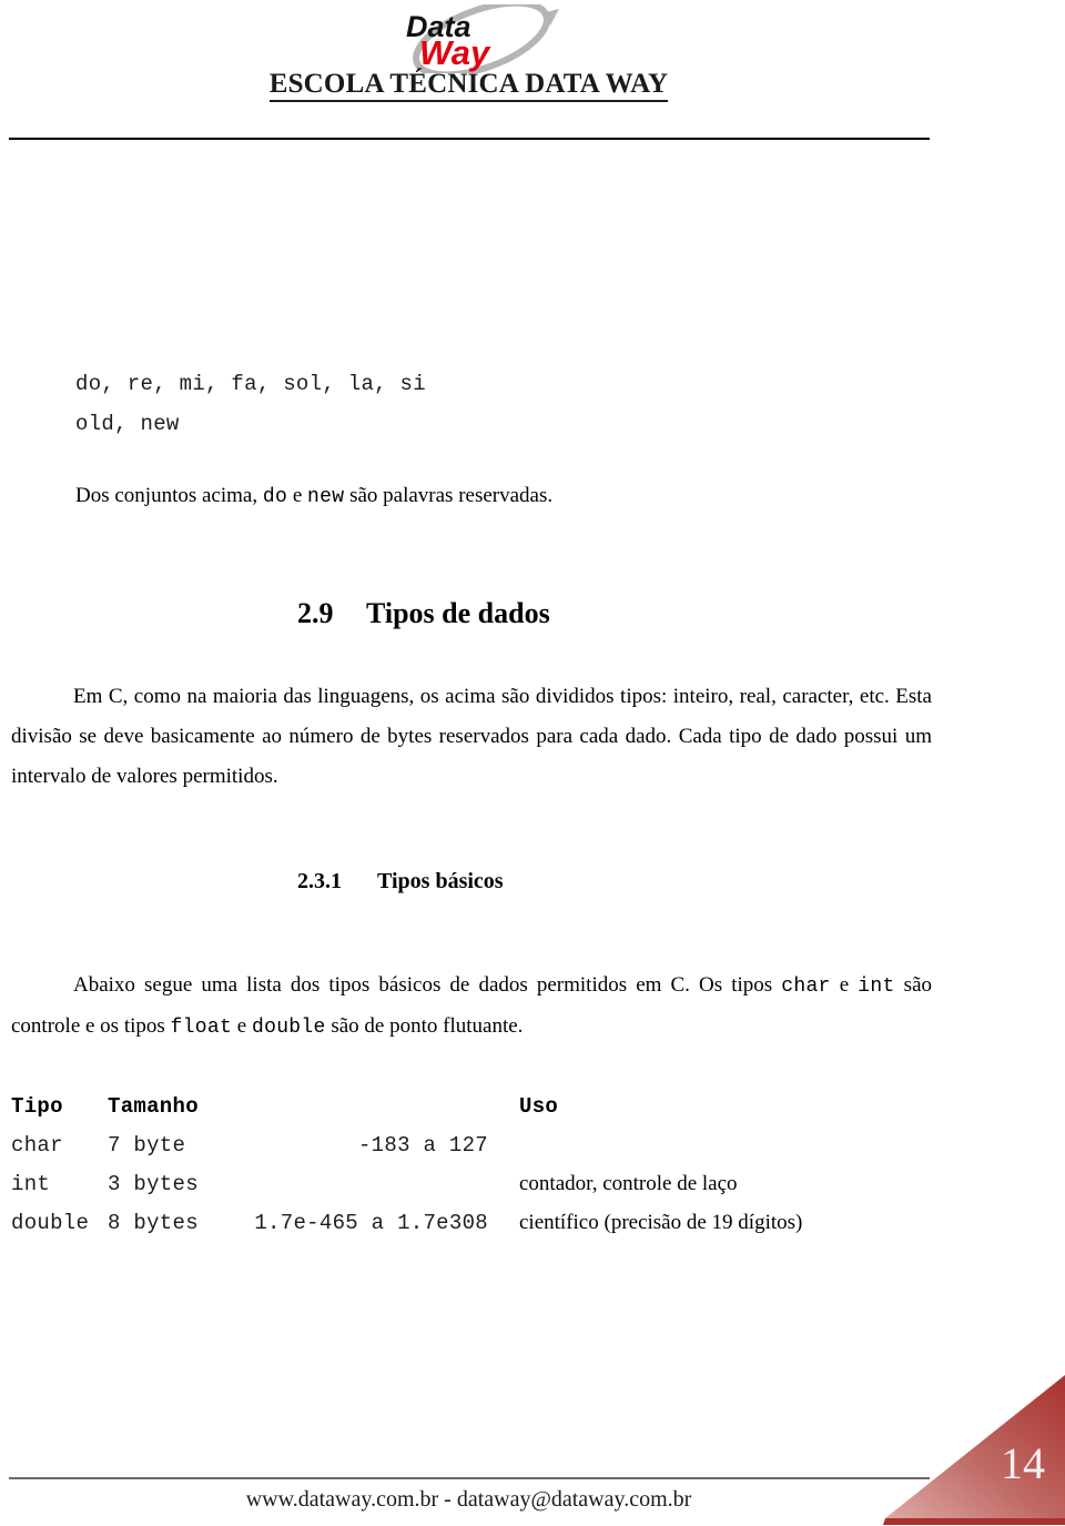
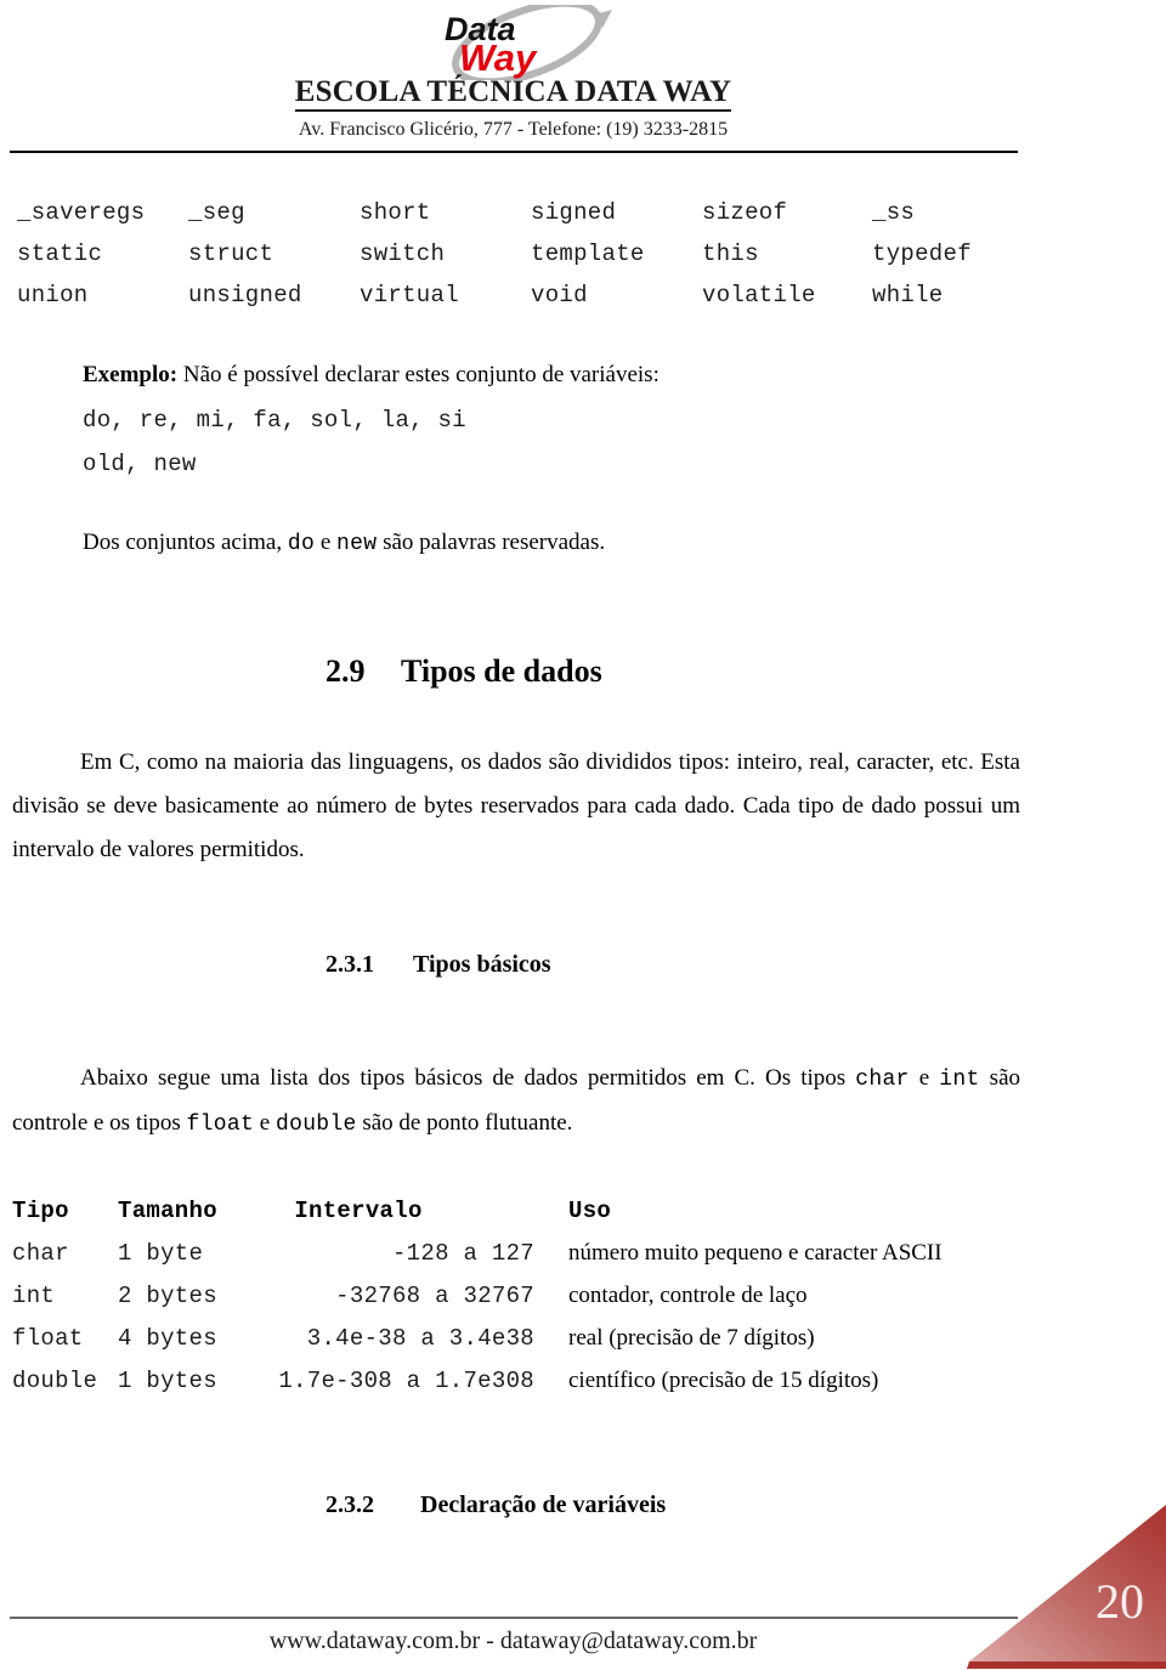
  Data
  Way
  ESCOLA TÉCNICA DATA WAY
+ Av. Francisco Glicério, 777 - Telefone: (19) 3233-2815
+ _saveregs
+ _seg
+ short
+ signed
+ sizeof
+ _ss
+ static
+ struct
+ switch
+ template
+ this
+ typedef
+ union
+ unsigned
+ virtual
+ void
+ volatile
+ while
+ Exemplo: Não é possível declarar estes conjunto de variáveis:
  do, re, mi, fa, sol, la, si
  old, new
  Dos conjuntos acima, do e new são palavras reservadas.
  2.9 Tipos de dados
- Em C, como na maioria das linguagens, os acima são divididos tipos: inteiro, real, caracter, etc. Esta divisão se deve basicamente ao número de bytes reservados para cada dado. Cada tipo de dado possui um intervalo de valores permitidos.
+ Em C, como na maioria das linguagens, os dados são divididos tipos: inteiro, real, caracter, etc. Esta divisão se deve basicamente ao número de bytes reservados para cada dado. Cada tipo de dado possui um intervalo de valores permitidos.
  2.3.1 Tipos básicos
  Abaixo segue uma lista dos tipos básicos de dados permitidos em C. Os tipos char e int são controle e os tipos float e double são de ponto flutuante.
  Tipo
  Tamanho
+ Intervalo
  Uso
  char
- 7 byte
+ 1 byte
- -183 a 127
+ -128 a 127
+ número muito pequeno e caracter ASCII
  int
- 3 bytes
+ 2 bytes
+ -32768 a 32767
  contador, controle de laço
+ float
+ 4 bytes
+ 3.4e-38 a 3.4e38
+ real (precisão de 7 dígitos)
  double
- 8 bytes
+ 1 bytes
- 1.7e-465 a 1.7e308
+ 1.7e-308 a 1.7e308
- científico (precisão de 19 dígitos)
+ científico (precisão de 15 dígitos)
+ 2.3.2 Declaração de variáveis
  www.dataway.com.br - dataway@dataway.com.br
- 14
+ 20
